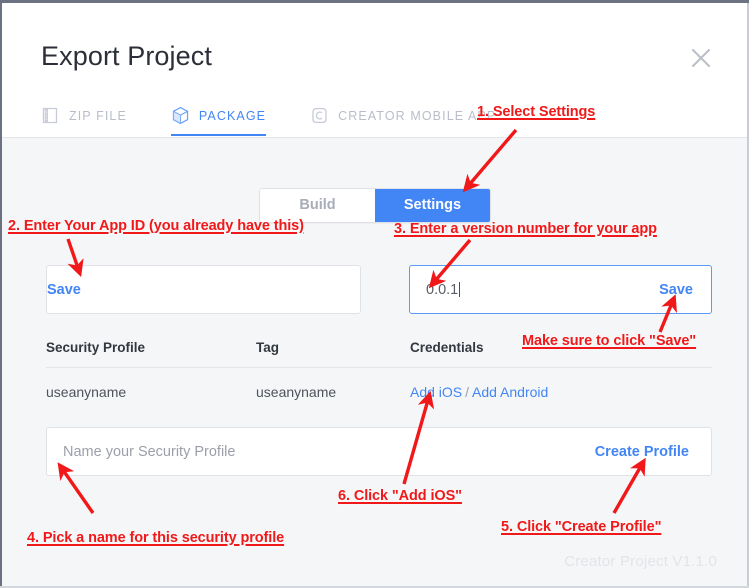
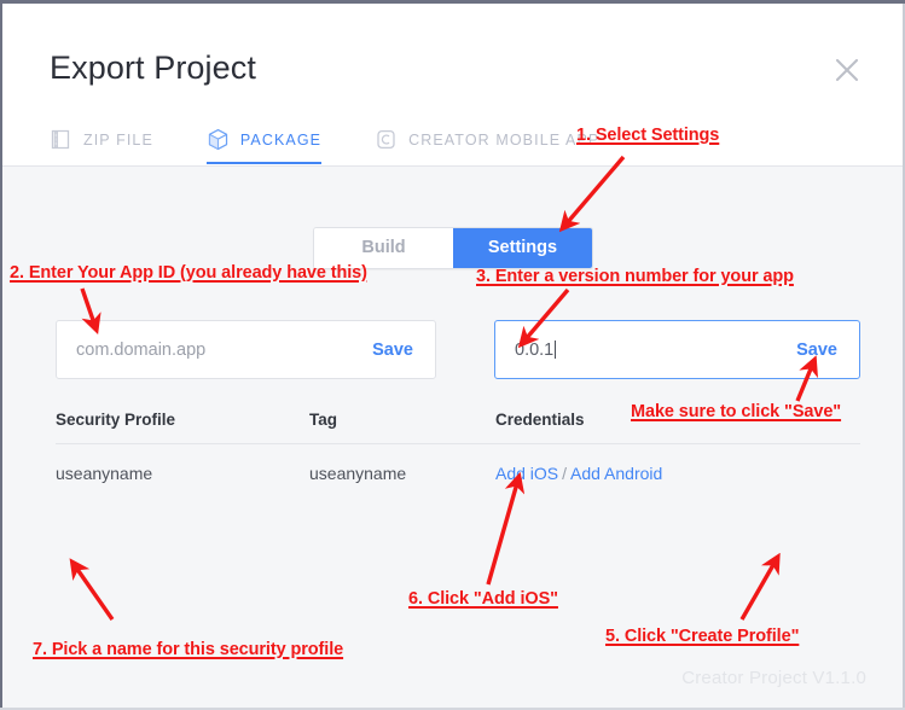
  Export Project
  ZIP FILE
  PACKAGE
  CREATOR MOBILE APP
  Build
  Settings
+ com.domain.app
  Save
  0.0.1
  Save
  Security Profile
  Tag
  Credentials
  useanyname
  useanyname
  Add iOS / Add Android
- Name your Security Profile
- Create Profile
  1. Select Settings
  2. Enter Your App ID (you already have this)
  3. Enter a version number for your app
  Make sure to click "Save"
  6. Click "Add iOS"
  5. Click "Create Profile"
- 4. Pick a name for this security profile
+ 7. Pick a name for this security profile
